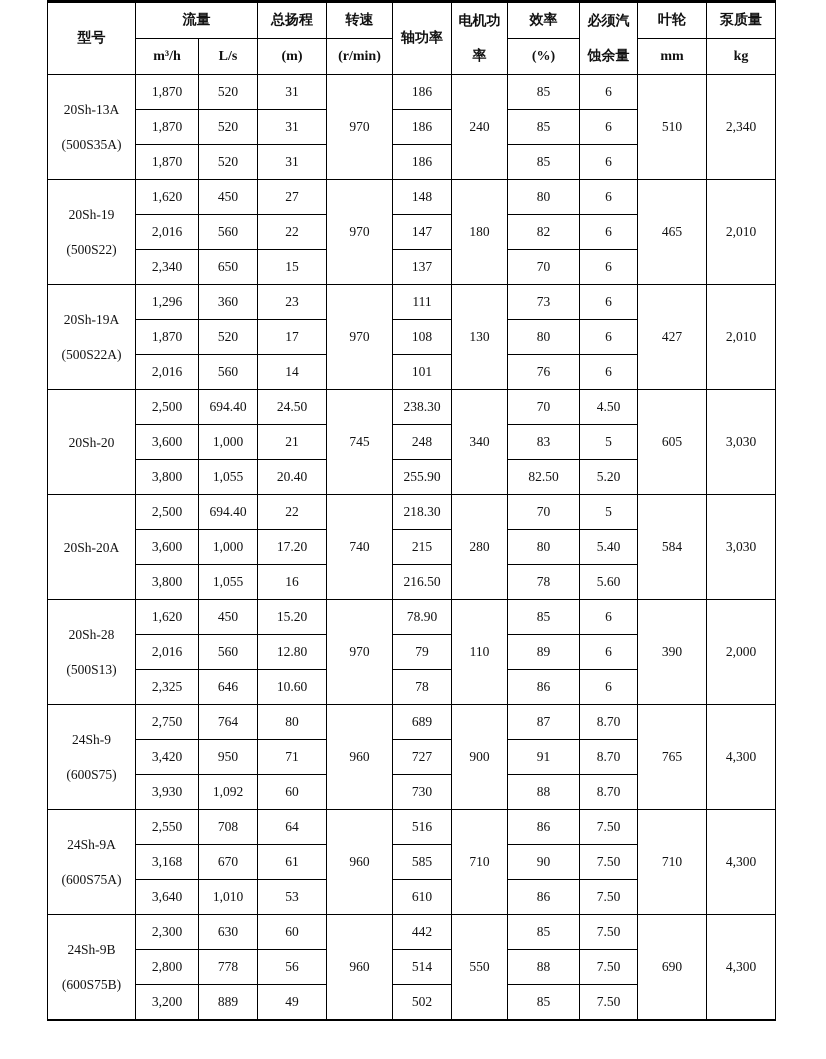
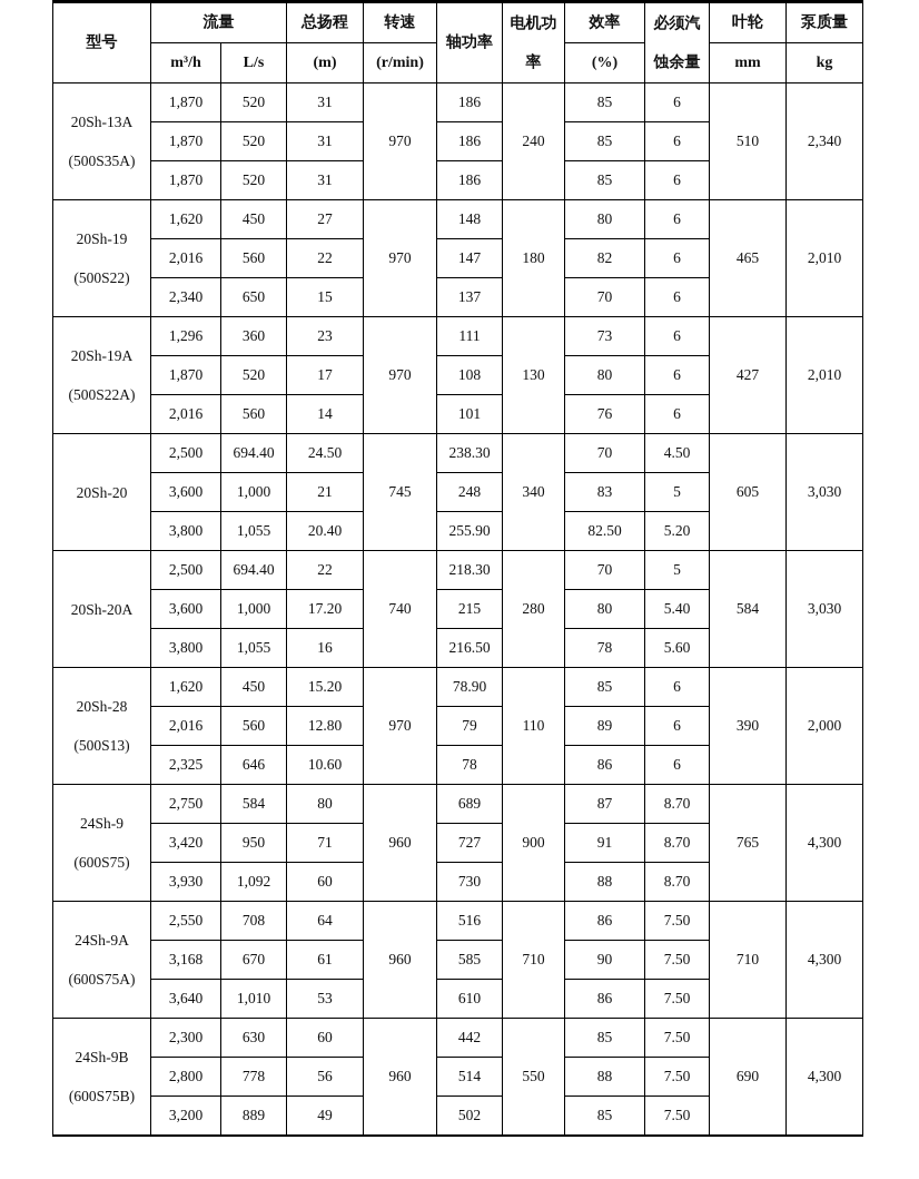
  型号	流量	总扬程	转速	轴功率	电机功率	效率	必须汽蚀余量	叶轮	泵质量
  m³/h	L/s	(m)	(r/min)	(%)	mm	kg
  20Sh-13A(500S35A)	1,870	520	31	970	186	240	85	6	510	2,340
  1,870	520	31	186	85	6
  1,870	520	31	186	85	6
  20Sh-19(500S22)	1,620	450	27	970	148	180	80	6	465	2,010
  2,016	560	22	147	82	6
  2,340	650	15	137	70	6
  20Sh-19A(500S22A)	1,296	360	23	970	111	130	73	6	427	2,010
  1,870	520	17	108	80	6
  2,016	560	14	101	76	6
  20Sh-20	2,500	694.40	24.50	745	238.30	340	70	4.50	605	3,030
  3,600	1,000	21	248	83	5
  3,800	1,055	20.40	255.90	82.50	5.20
  20Sh-20A	2,500	694.40	22	740	218.30	280	70	5	584	3,030
  3,600	1,000	17.20	215	80	5.40
  3,800	1,055	16	216.50	78	5.60
  20Sh-28(500S13)	1,620	450	15.20	970	78.90	110	85	6	390	2,000
  2,016	560	12.80	79	89	6
  2,325	646	10.60	78	86	6
- 24Sh-9(600S75)	2,750	764	80	960	689	900	87	8.70	765	4,300
+ 24Sh-9(600S75)	2,750	584	80	960	689	900	87	8.70	765	4,300
  3,420	950	71	727	91	8.70
  3,930	1,092	60	730	88	8.70
  24Sh-9A(600S75A)	2,550	708	64	960	516	710	86	7.50	710	4,300
  3,168	670	61	585	90	7.50
  3,640	1,010	53	610	86	7.50
  24Sh-9B(600S75B)	2,300	630	60	960	442	550	85	7.50	690	4,300
  2,800	778	56	514	88	7.50
  3,200	889	49	502	85	7.50
